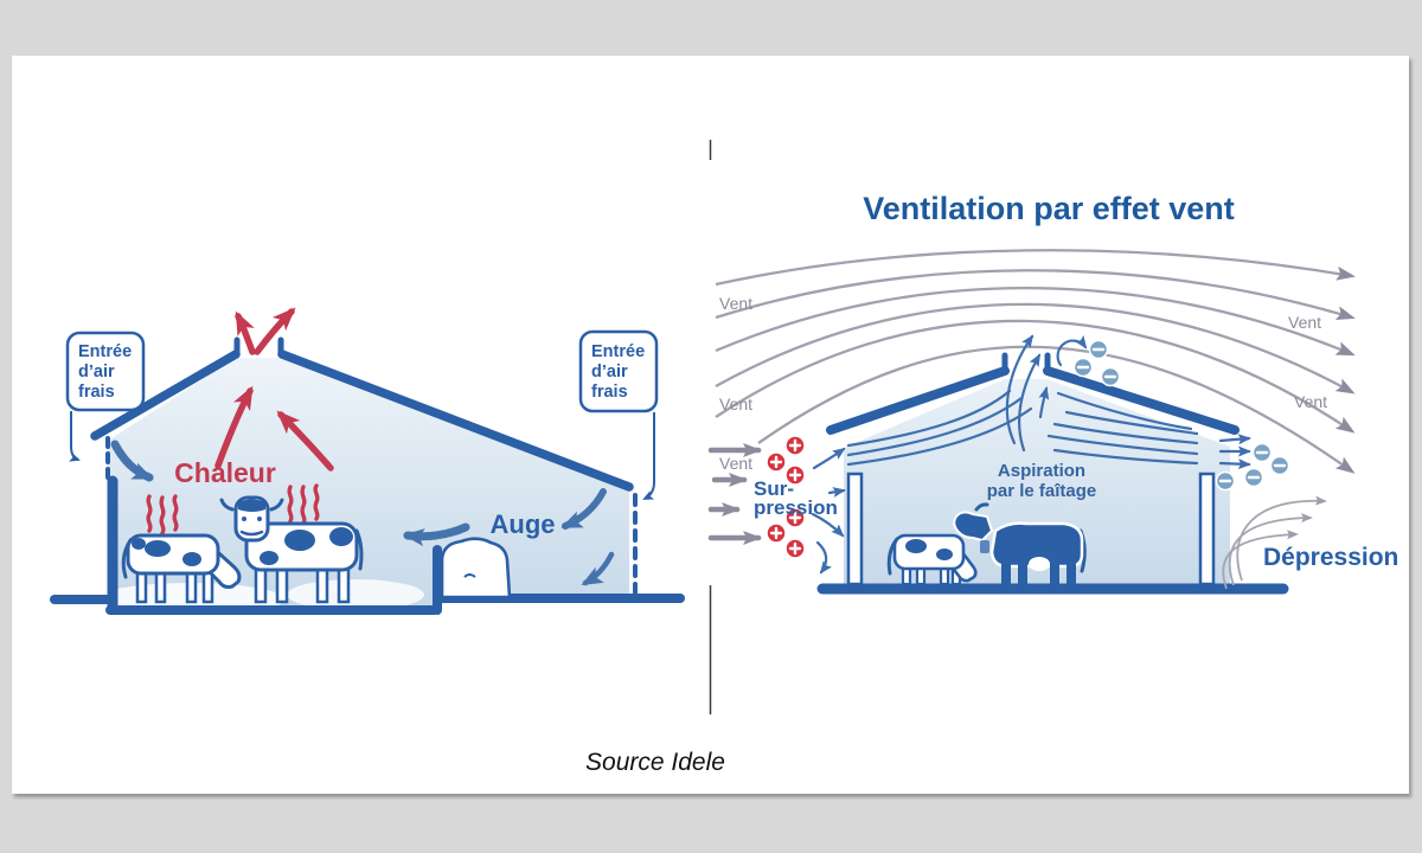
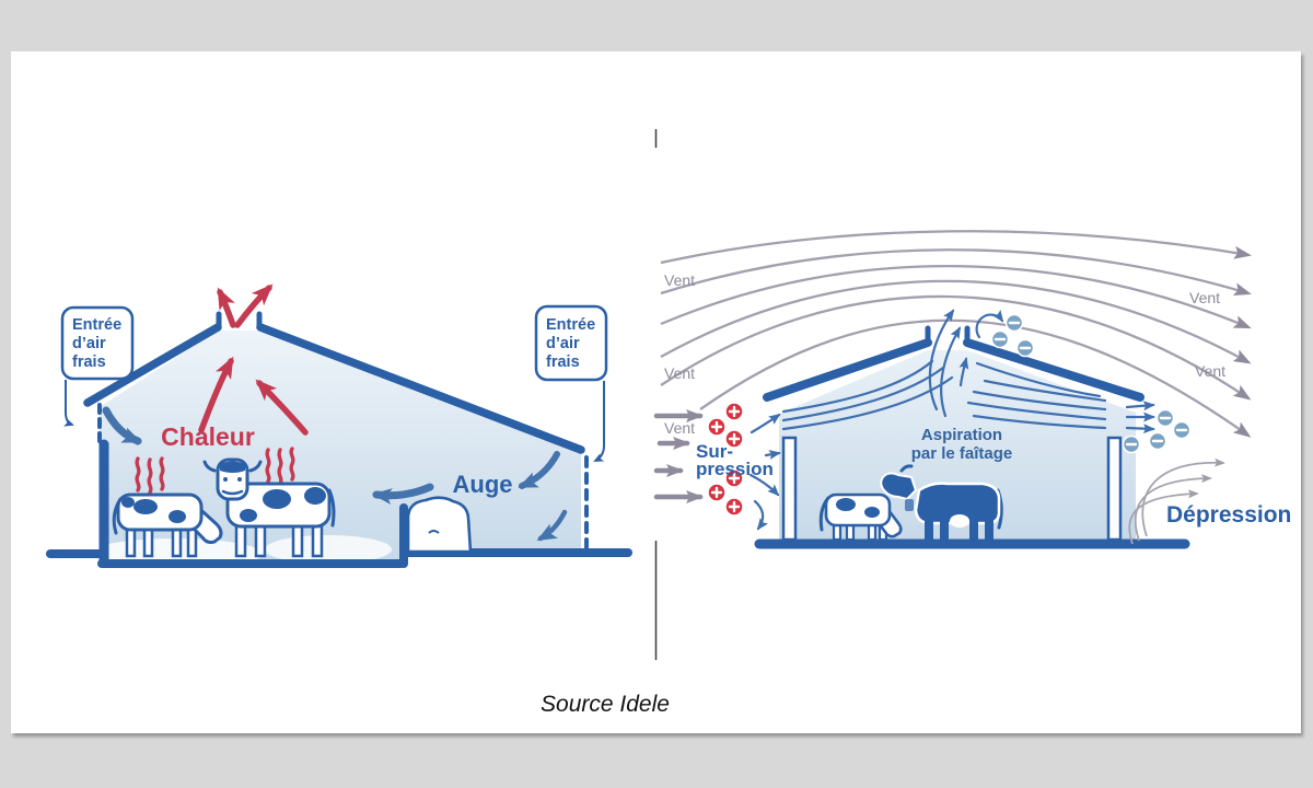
  Entrée
  d’air
  frais
  Entrée
  d’air
  frais
  Chaleur
  Auge
- Ventilation par effet vent
  Vent
  Vent
  Vent
  Vent
  Vent
  Sur-
  pression
  Aspiration
  par le faîtage
  Dépression
  Source Idele
